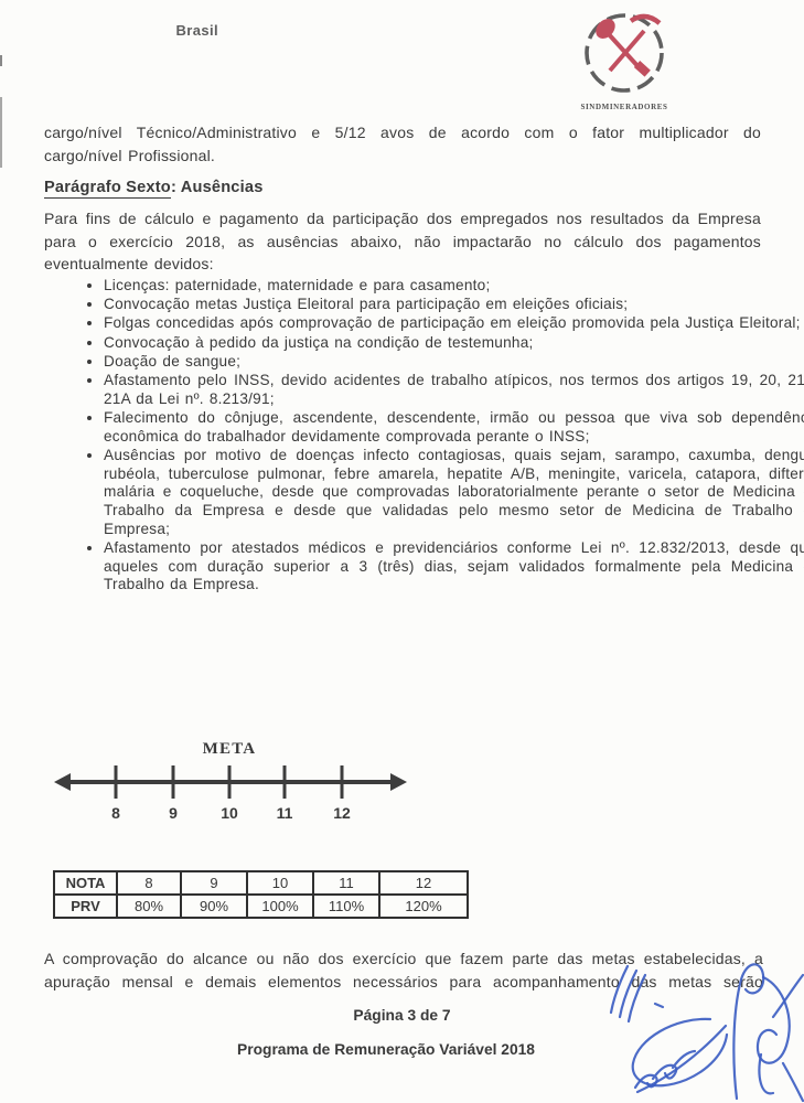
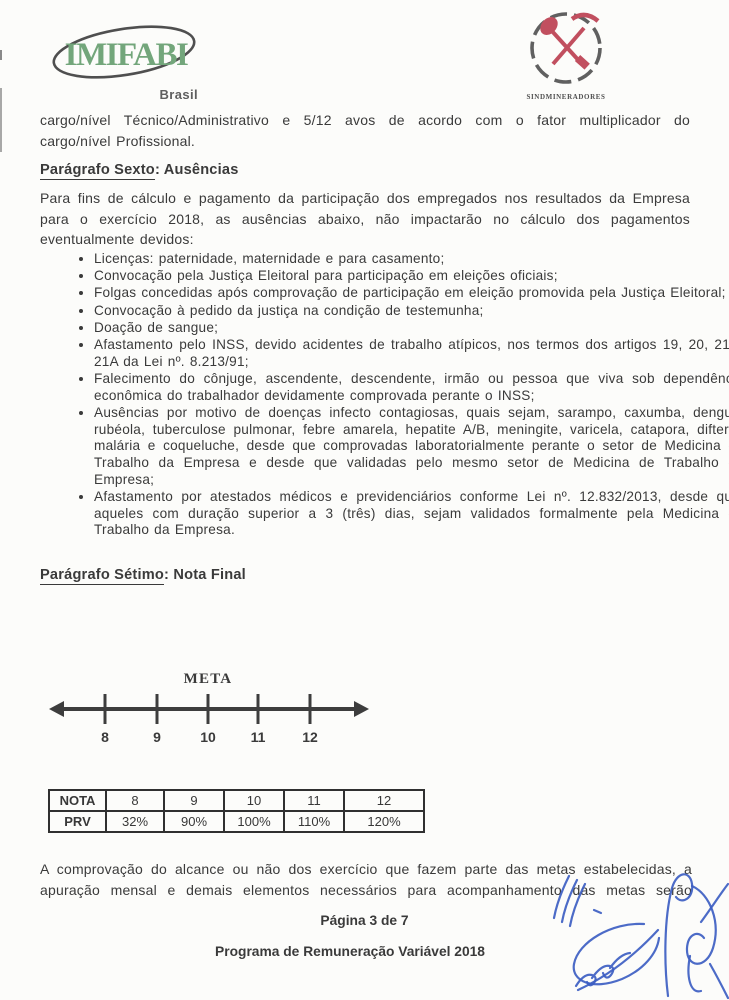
+ IMIFABI
  Brasil
  SINDMINERADORES
  cargo/nível Técnico/Administrativo e 5/12 avos de acordo com o fator multiplicador do
  cargo/nível Profissional.
  Parágrafo Sexto: Ausências
  Para fins de cálculo e pagamento da participação dos empregados nos resultados da Empresa para o exercício 2018, as ausências abaixo, não impactarão no cálculo dos pagamentos eventualmente devidos:
  Licenças: paternidade, maternidade e para casamento;
- Convocação metas Justiça Eleitoral para participação em eleições oficiais;
+ Convocação pela Justiça Eleitoral para participação em eleições oficiais;
  Folgas concedidas após comprovação de participação em eleição promovida pela Justiça Eleitoral;
  Convocação à pedido da justiça na condição de testemunha;
  Doação de sangue;
  Afastamento pelo INSS, devido acidentes de trabalho atípicos, nos termos dos artigos 19, 20, 21 21A da Lei nº. 8.213/91;
  Falecimento do cônjuge, ascendente, descendente, irmão ou pessoa que viva sob dependên econômica do trabalhador devidamente comprovada perante o INSS;
  Ausências por motivo de doenças infecto contagiosas, quais sejam, sarampo, caxumba, dengu rubéola, tuberculose pulmonar, febre amarela, hepatite A/B, meningite, varicela, catapora, difter malária e coqueluche, desde que comprovadas laboratorialmente perante o setor de Medicina Trabalho da Empresa e desde que validadas pelo mesmo setor de Medicina de Trabalho Empresa;
  Afastamento por atestados médicos e previdenciários conforme Lei nº. 12.832/2013, desde qu aqueles com duração superior a 3 (três) dias, sejam validados formalmente pela Medicina Trabalho da Empresa.
+ Parágrafo Sétimo: Nota Final
  META
  8
  9
  10
  11
  12
  NOTA	8	9	10	11	12
- PRV	80%	90%	100%	110%	120%
+ PRV	32%	90%	100%	110%	120%
  A comprovação do alcance ou não dos exercício que fazem parte das metas estabelecidas, a apuração mensal e demais elementos necessários para acompanhamento das metas serão
  Página 3 de 7
  Programa de Remuneração Variável 2018
